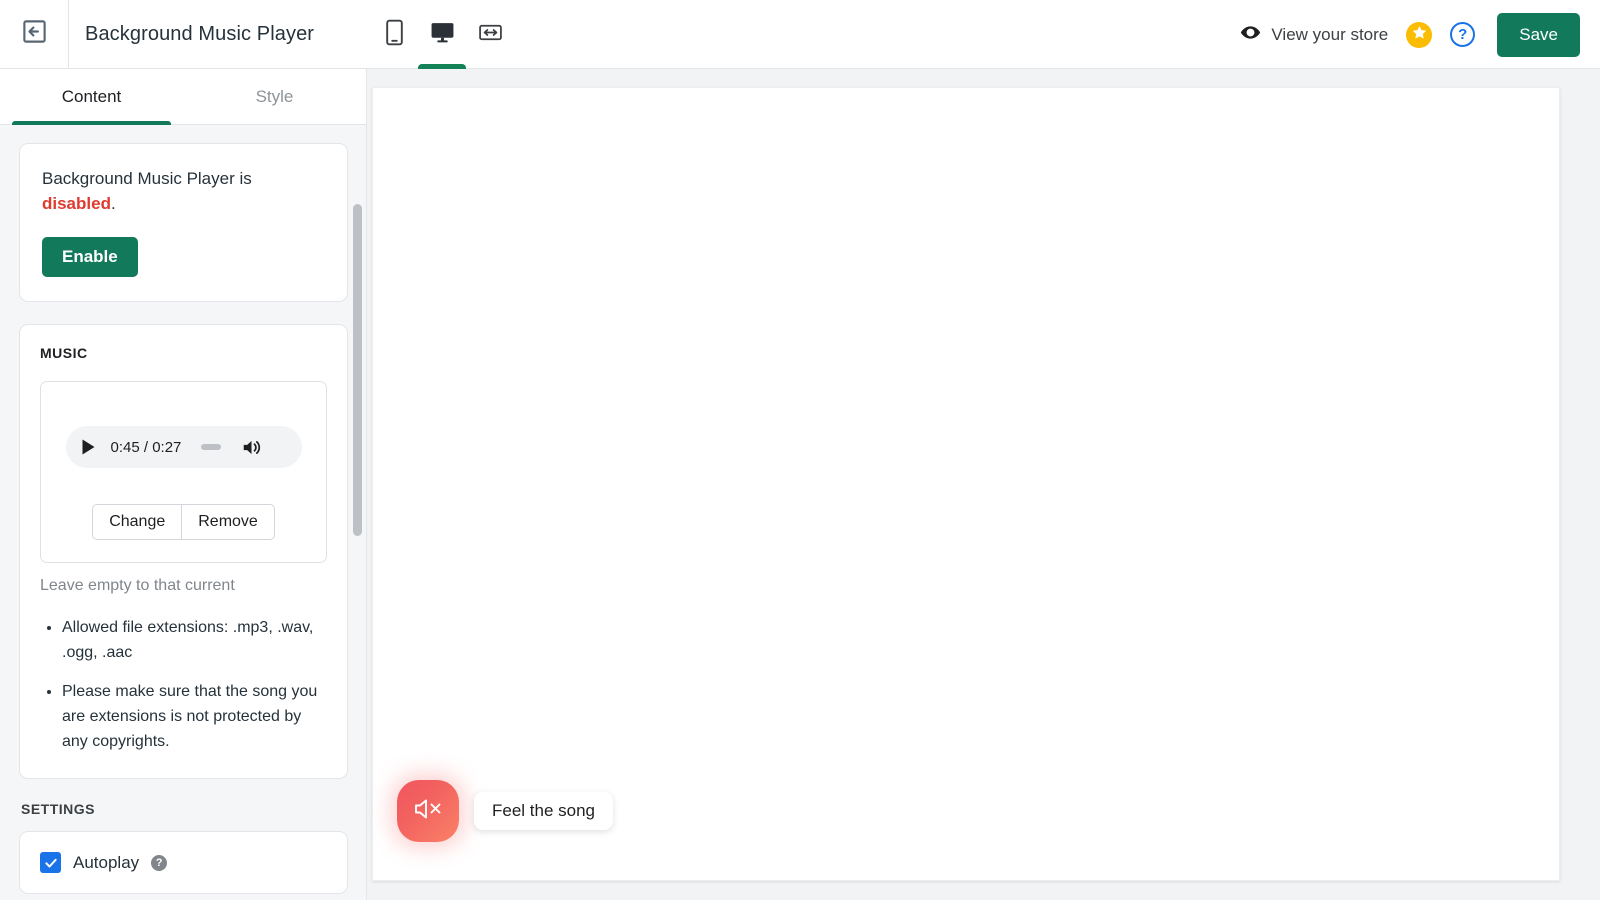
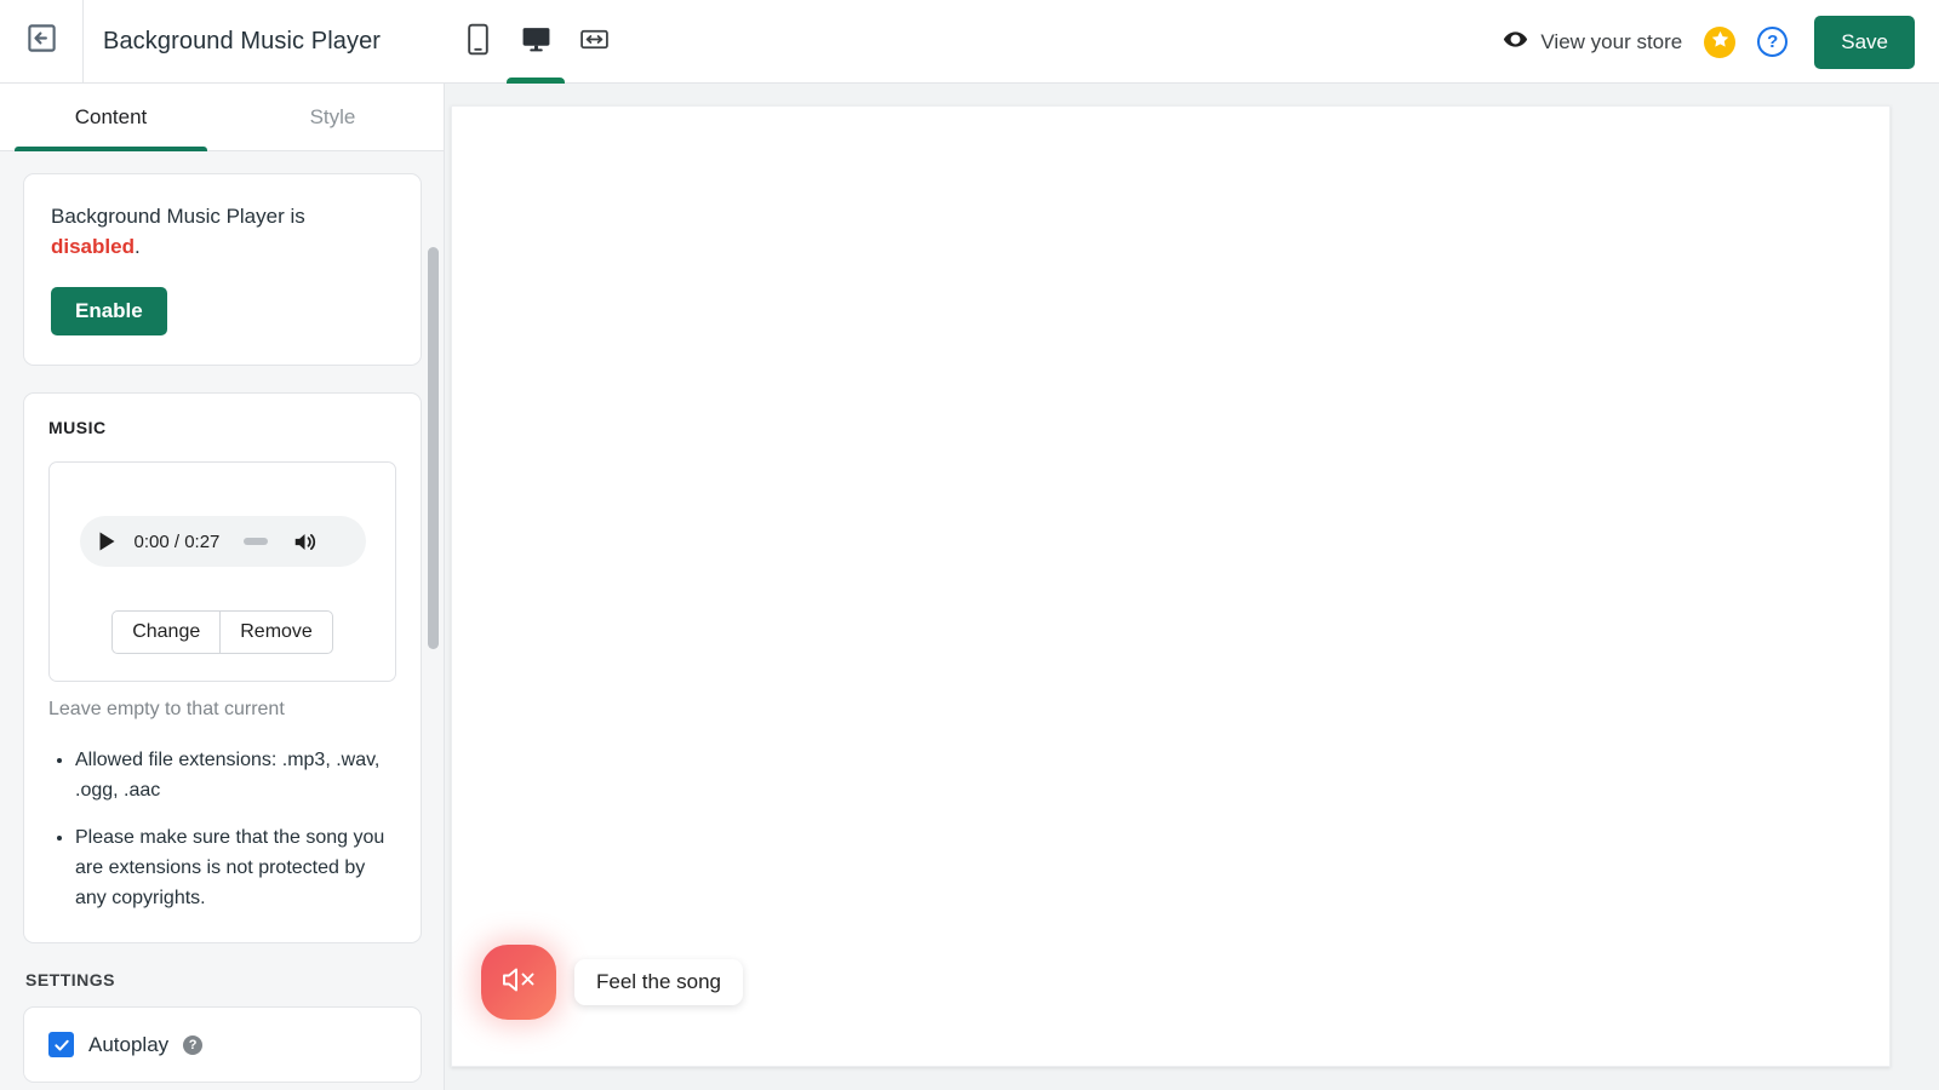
  Background Music Player
  View your store
  ?
  Save
  Content
  Style
  Background Music Player is
  disabled.
  Enable
  MUSIC
- 0:45 / 0:27
+ 0:00 / 0:27
  Change
  Remove
  Leave empty to that current
  Allowed file extensions: .mp3, .wav, .ogg, .aac
  Please make sure that the song you are extensions is not protected by any copyrights.
  SETTINGS
  Autoplay
  ?
  Feel the song
